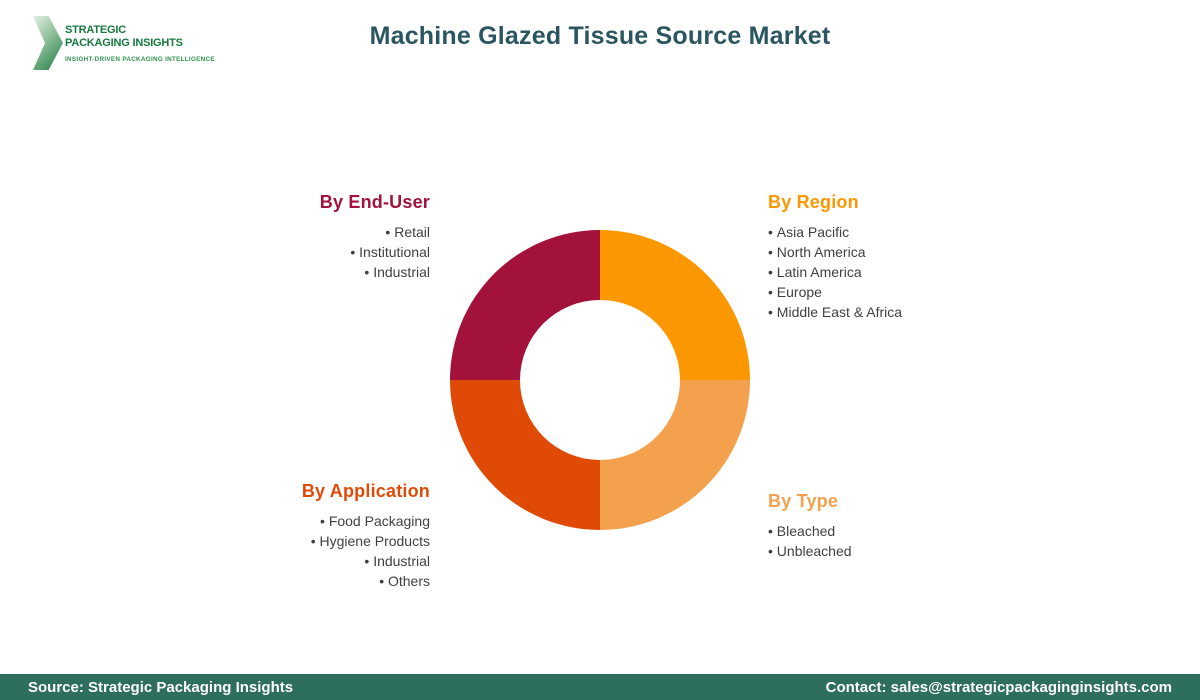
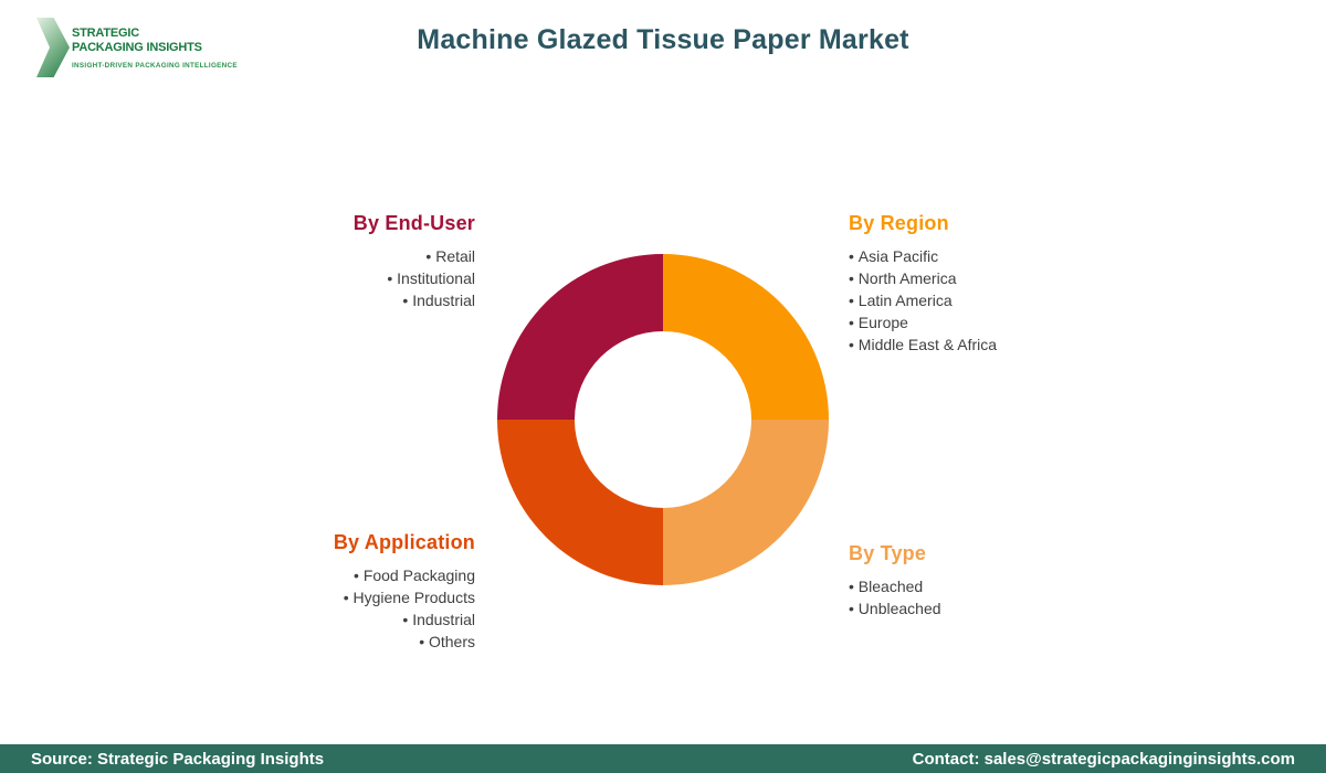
  STRATEGIC
  PACKAGING INSIGHTS
- Machine Glazed Tissue Source Market
+ Machine Glazed Tissue Paper Market
  By End-User
  Retail
  Institutional
  Industrial
  By Region
  Asia Pacific
  North America
  Latin America
  Europe
  Middle East & Africa
  By Application
  Food Packaging
  Hygiene Products
  Industrial
  Others
  By Type
  Bleached
  Unbleached
  Source: Strategic Packaging Insights
  Contact: sales@strategicpackaginginsights.com
